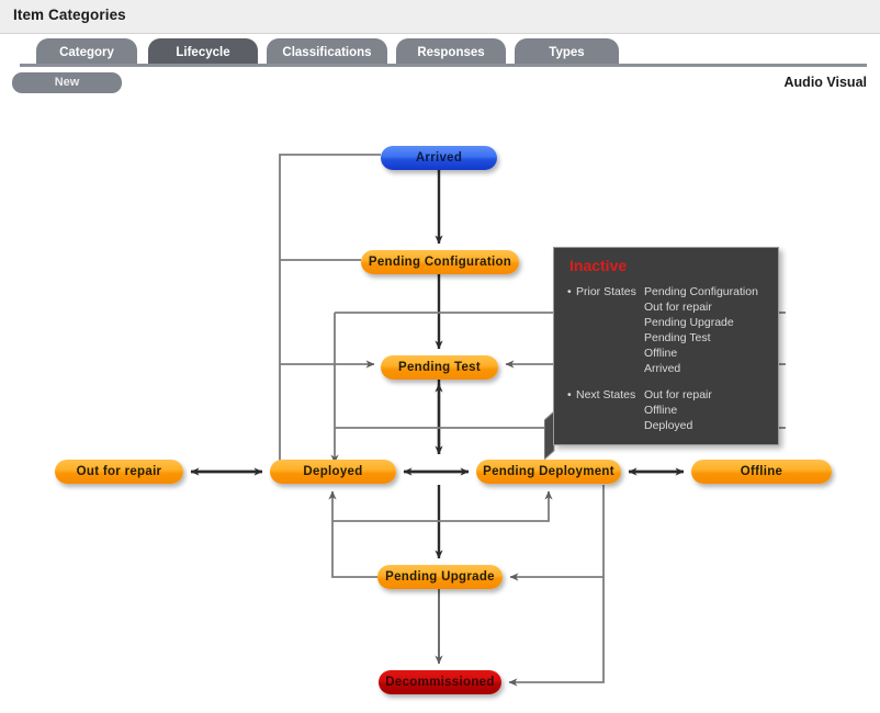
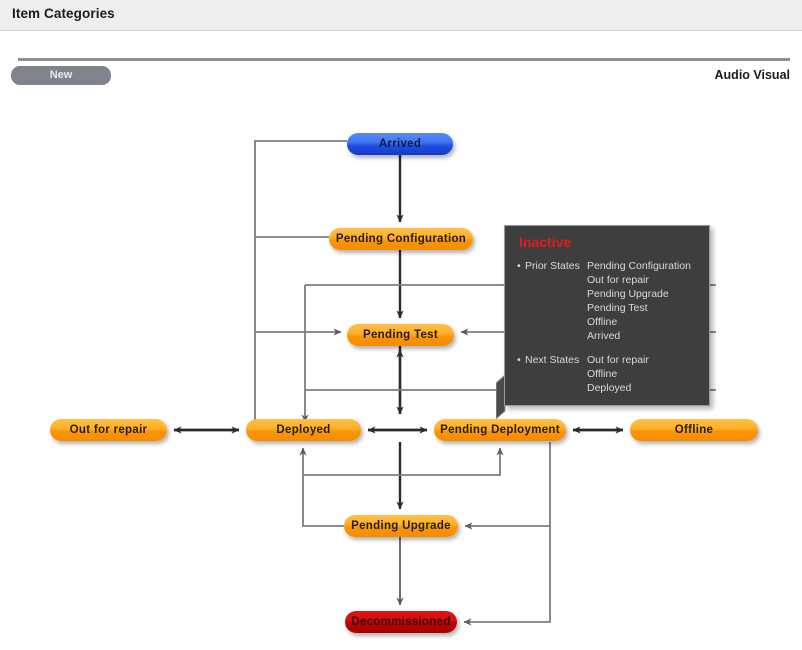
  Item Categories
- Category
- Lifecycle
- Classifications
- Responses
- Types
  New
  Audio Visual
  Arrived
  Pending Configuration
  Pending Test
  Out for repair
  Deployed
  Pending Deployment
  Offline
  Pending Upgrade
  Decommissioned
  Inactive
  •
  Prior States
  Pending Configuration
  Out for repair
  Pending Upgrade
  Pending Test
  Offline
  Arrived
  •
  Next States
  Out for repair
  Offline
  Deployed
